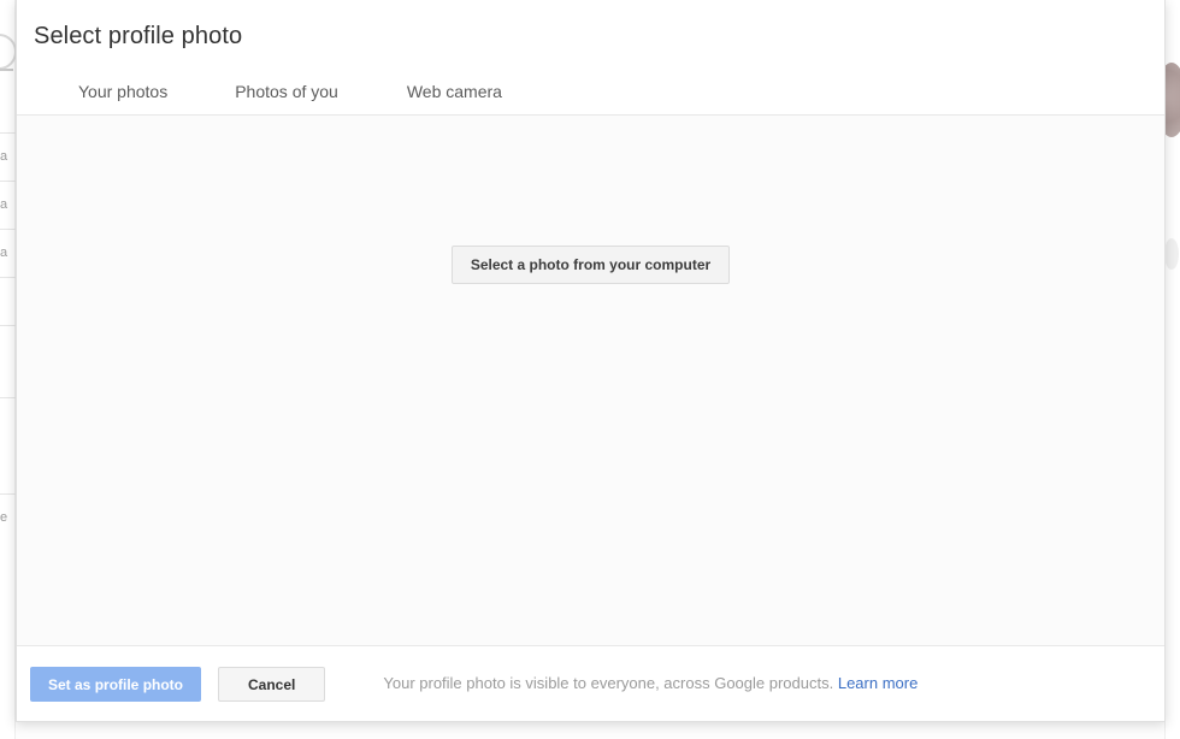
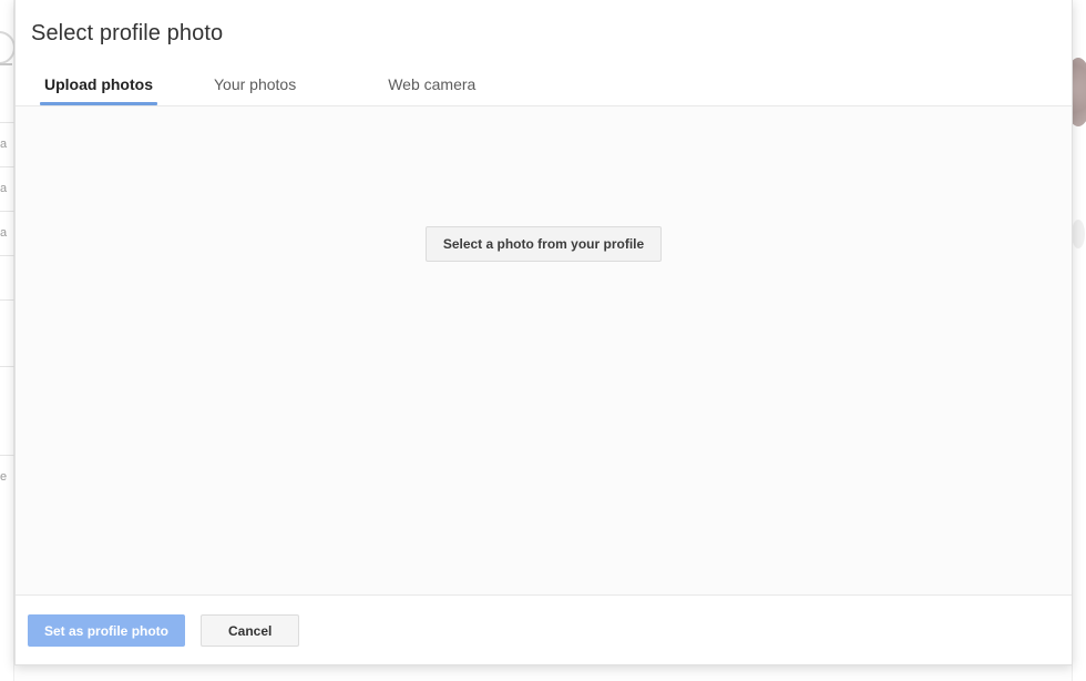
  a
  a
  a
  e
  Select profile photo
+ Upload photos
  Your photos
- Photos of you
  Web camera
- Select a photo from your computer
+ Select a photo from your profile
  Set as profile photo
  Cancel
- Your profile photo is visible to everyone, across Google products. Learn more
